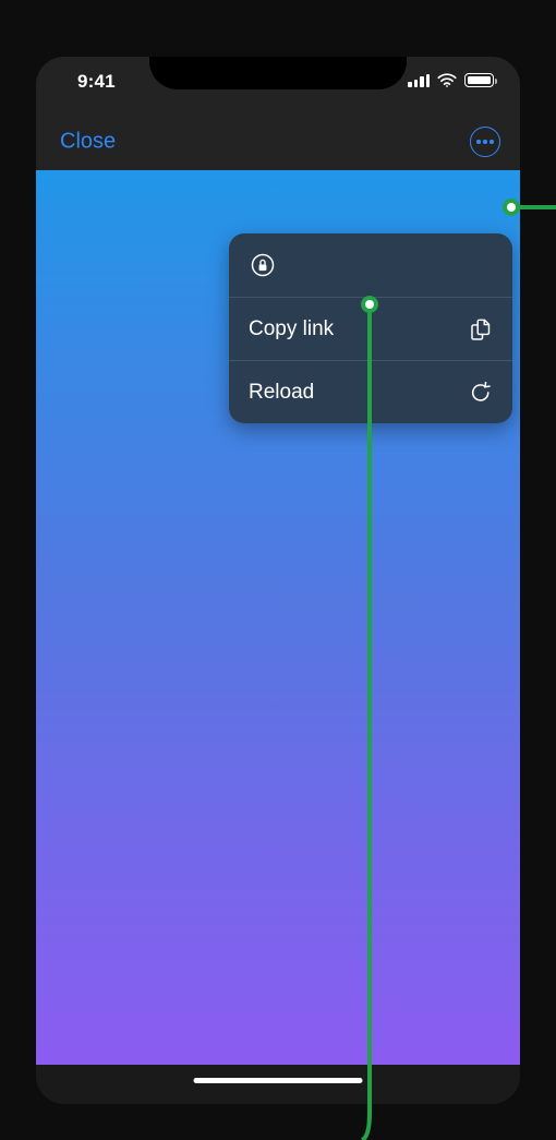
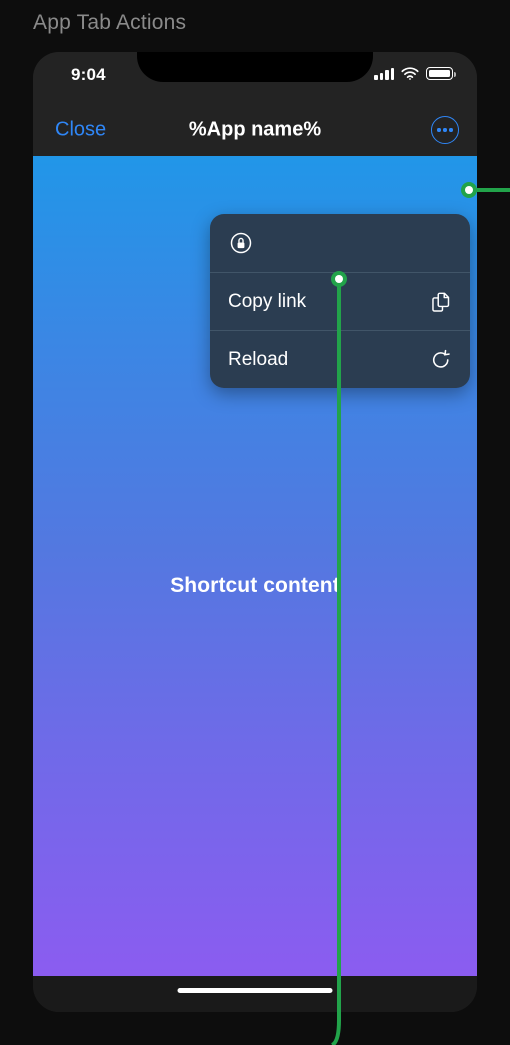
+ App Tab Actions
- 9:41
+ 9:04
  Close
+ %App name%
+ Shortcut content
  Copy link
  Reload
